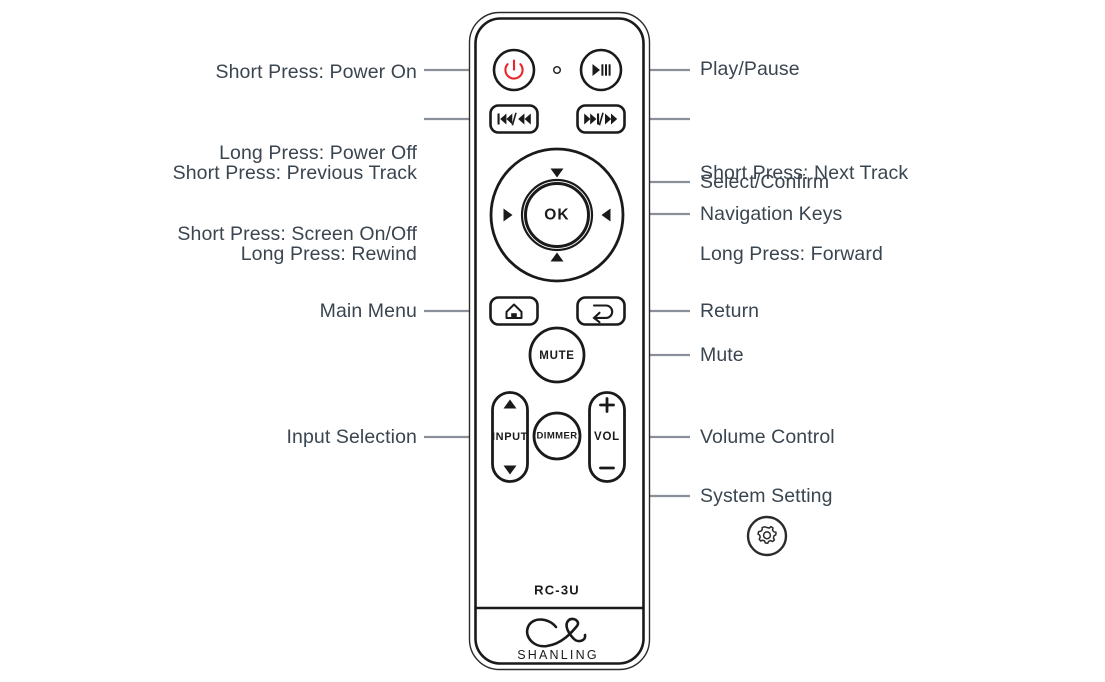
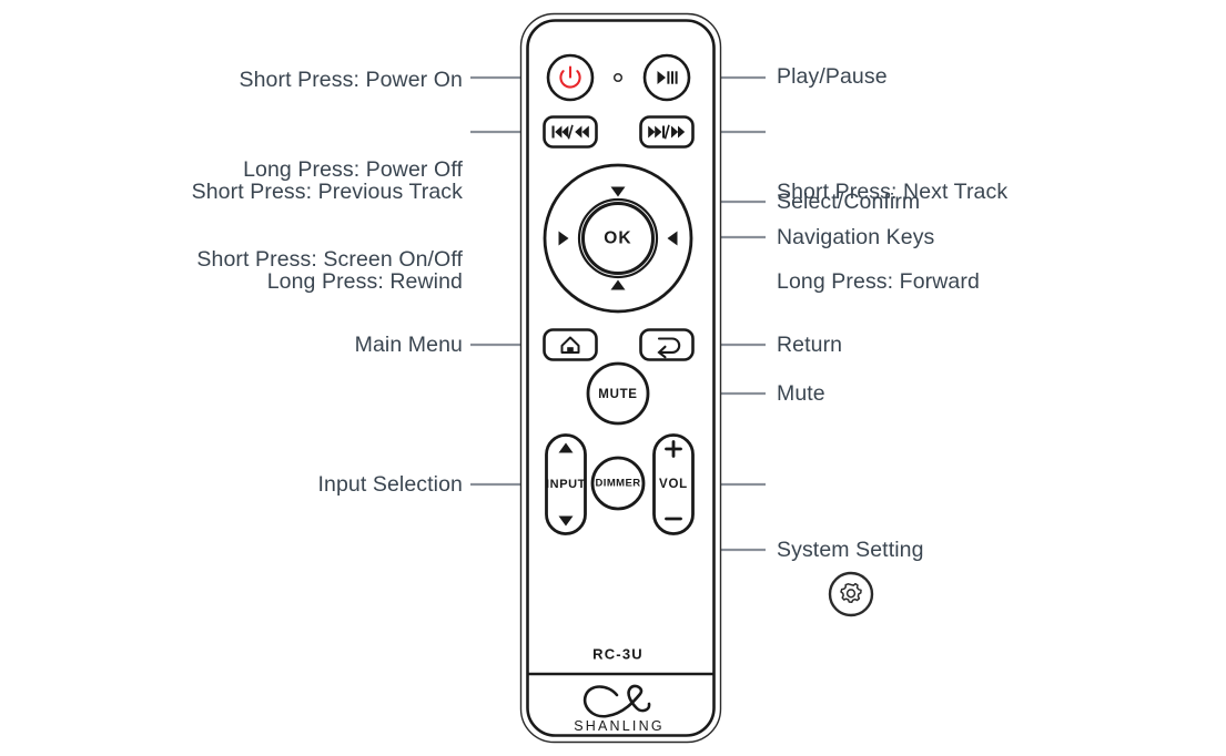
  OK
  MUTE
  INPUT
  DIMMER
  VOL
  RC-3U
  SHANLING
  Short Press: Power On
  Long Press: Power Off
  Short Press: Screen On/Off
  Short Press: Previous Track
  Long Press: Rewind
  Main Menu
  Input Selection
  Play/Pause
  Short Press: Next Track
  Long Press: Forward
  Select/Confirm
  Navigation Keys
  Return
  Mute
- Volume Control
  System Setting
